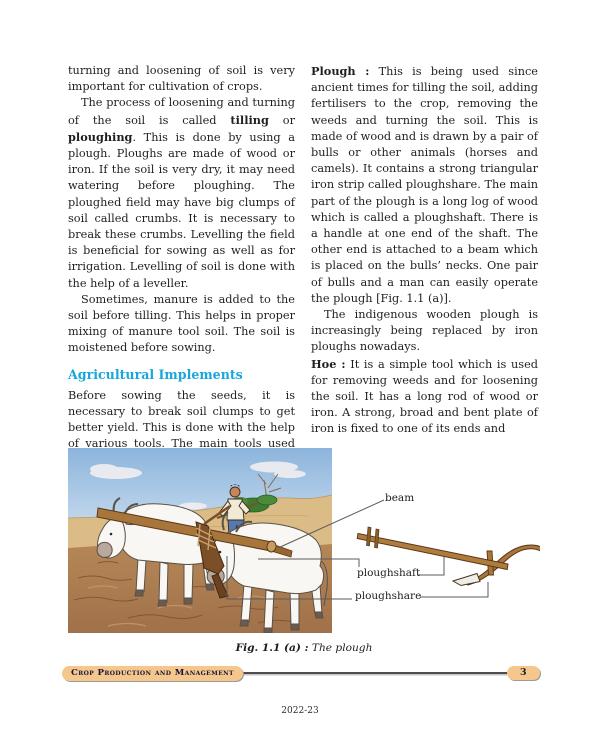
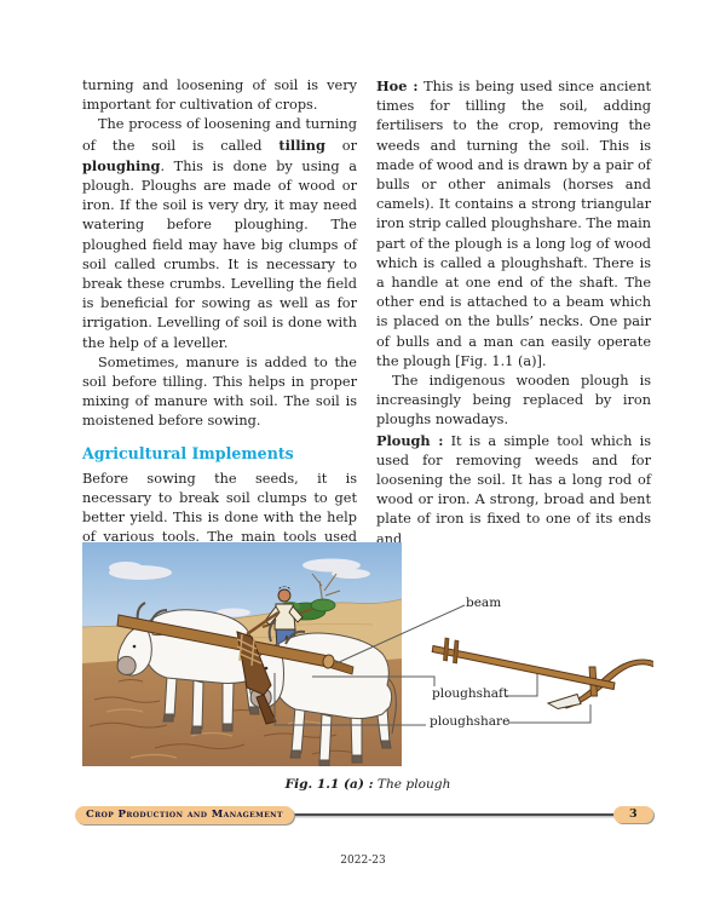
  turning and loosening of soil is very important for cultivation of crops.
  The process of loosening and turning of the soil is called tilling or ploughing. This is done by using a plough. Ploughs are made of wood or iron. If the soil is very dry, it may need watering before ploughing. The ploughed field may have big clumps of soil called crumbs. It is necessary to break these crumbs. Levelling the field is beneficial for sowing as well as for irrigation. Levelling of soil is done with the help of a leveller.
- Sometimes, manure is added to the soil before tilling. This helps in proper mixing of manure tool soil. The soil is moistened before sowing.
+ Sometimes, manure is added to the soil before tilling. This helps in proper mixing of manure with soil. The soil is moistened before sowing.
  Agricultural Implements
  Before sowing the seeds, it is necessary to break soil clumps to get better yield. This is done with the help of various tools. The main tools used
- Plough : This is being used since ancient times for tilling the soil, adding fertilisers to the crop, removing the weeds and turning the soil. This is made of wood and is drawn by a pair of bulls or other animals (horses and camels). It contains a strong triangular iron strip called ploughshare. The main part of the plough is a long log of wood which is called a ploughshaft. There is a handle at one end of the shaft. The other end is attached to a beam which is placed on the bulls’ necks. One pair of bulls and a man can easily operate the plough [Fig. 1.1 (a)].
+ Hoe : This is being used since ancient times for tilling the soil, adding fertilisers to the crop, removing the weeds and turning the soil. This is made of wood and is drawn by a pair of bulls or other animals (horses and camels). It contains a strong triangular iron strip called ploughshare. The main part of the plough is a long log of wood which is called a ploughshaft. There is a handle at one end of the shaft. The other end is attached to a beam which is placed on the bulls’ necks. One pair of bulls and a man can easily operate the plough [Fig. 1.1 (a)].
  The indigenous wooden plough is increasingly being replaced by iron ploughs nowadays.
- Hoe : It is a simple tool which is used for removing weeds and for loosening the soil. It has a long rod of wood or iron. A strong, broad and bent plate of iron is fixed to one of its ends and
+ Plough : It is a simple tool which is used for removing weeds and for loosening the soil. It has a long rod of wood or iron. A strong, broad and bent plate of iron is fixed to one of its ends and
  beam
  ploughshaft
  ploughshare
  Fig. 1.1 (a) : The plough
  Crop Production and Management
  3
  2022-23
